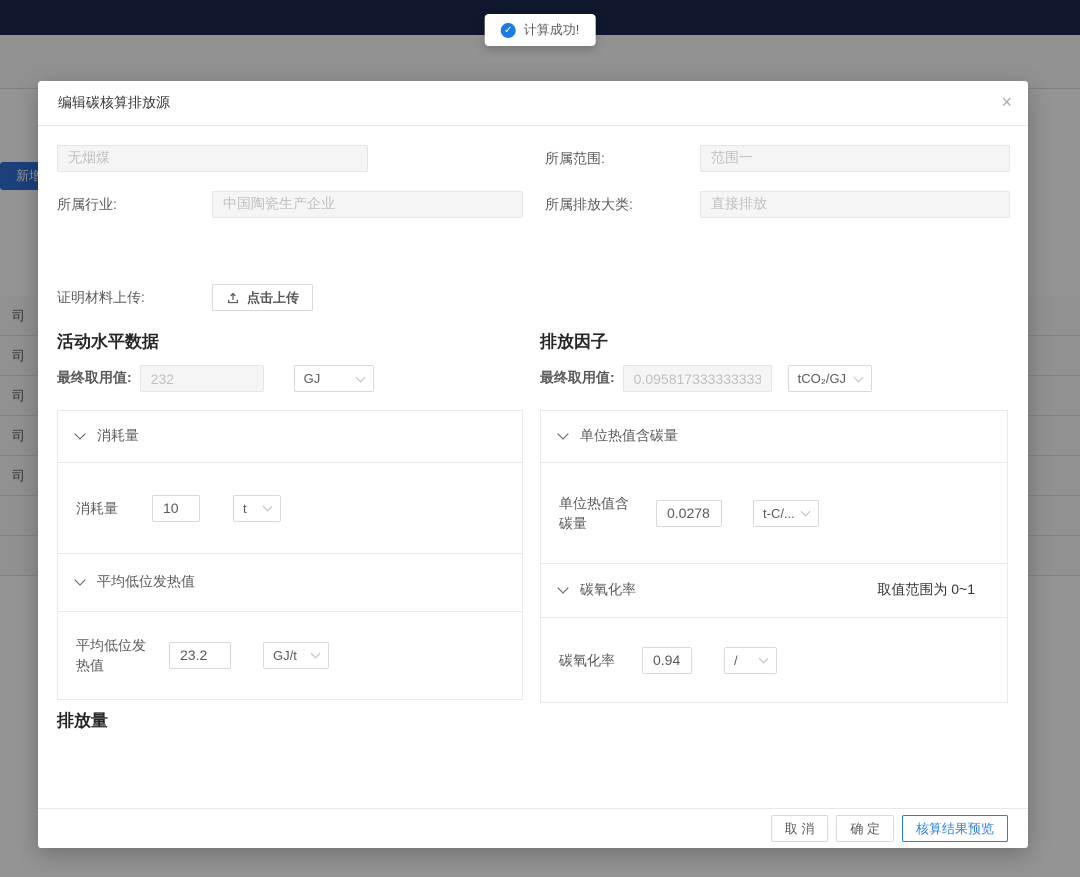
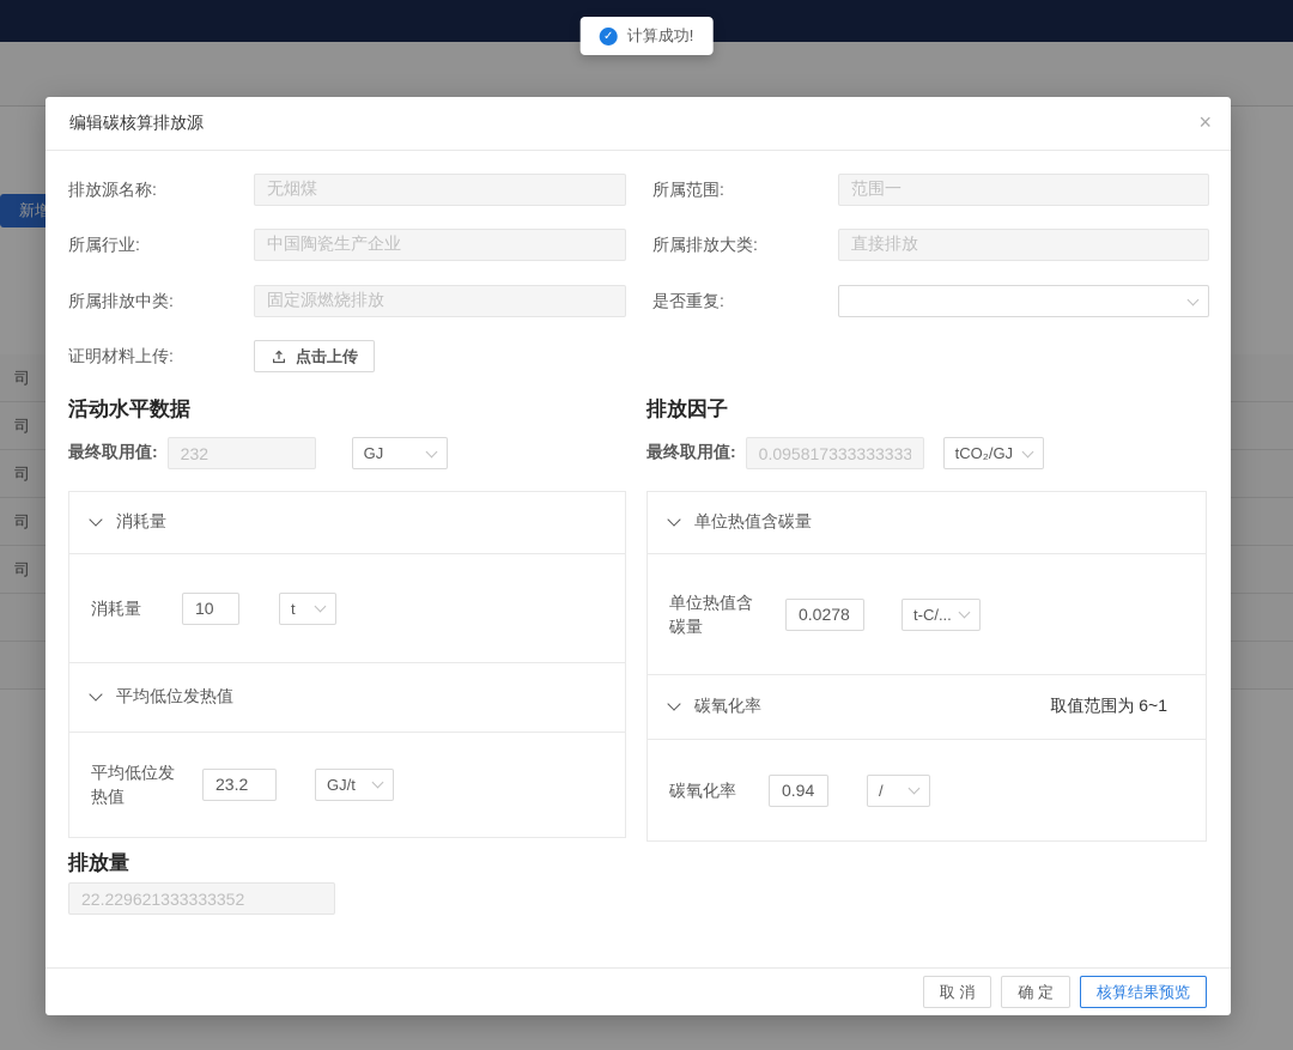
  新增
  司
  司
  司
  司
  司
  ✓
  计算成功!
  编辑碳核算排放源
  ×
+ 排放源名称:
  无烟煤
  所属范围:
  范围一
  所属行业:
  中国陶瓷生产企业
  所属排放大类:
  直接排放
+ 所属排放中类:
+ 固定源燃烧排放
+ 是否重复:
  证明材料上传:
  点击上传
  活动水平数据
  排放因子
  最终取用值:
  232
  GJ
  最终取用值:
  0.095817333333333
  tCO₂/GJ
  消耗量
  消耗量
  10
  t
  平均低位发热值
  平均低位发热值
  23.2
  GJ/t
  单位热值含碳量
  单位热值含碳量
  0.0278
  t-C/...
  碳氧化率
- 取值范围为 0~1
+ 取值范围为 6~1
  碳氧化率
  0.94
  /
  排放量
+ 22.229621333333352
  取 消
  确 定
  核算结果预览
